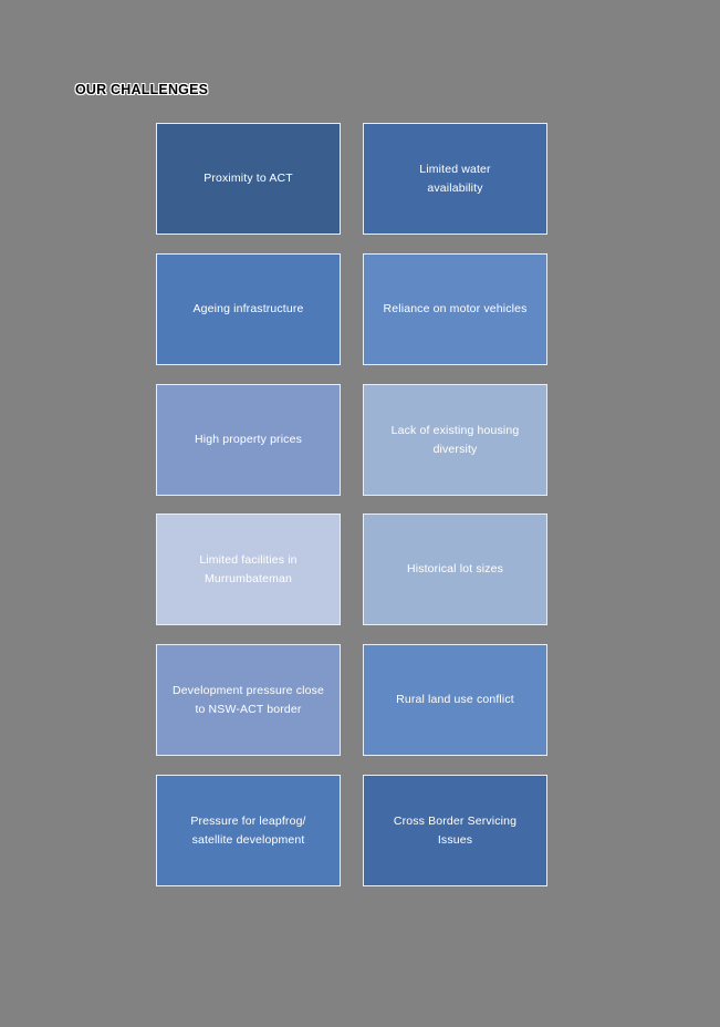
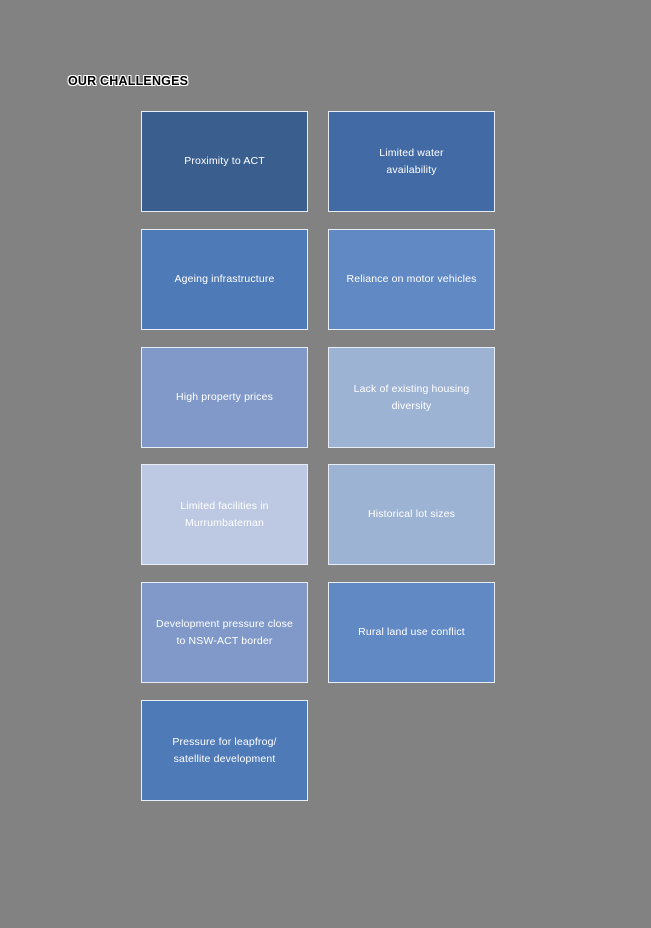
  OUR CHALLENGES
  Proximity to ACT
  Limited water
  availability
  Ageing infrastructure
  Reliance on motor vehicles
  High property prices
  Lack of existing housing
  diversity
  Limited facilities in
  Murrumbateman
  Historical lot sizes
  Development pressure close
  to NSW-ACT border
  Rural land use conflict
  Pressure for leapfrog/
  satellite development
- Cross Border Servicing
- Issues
